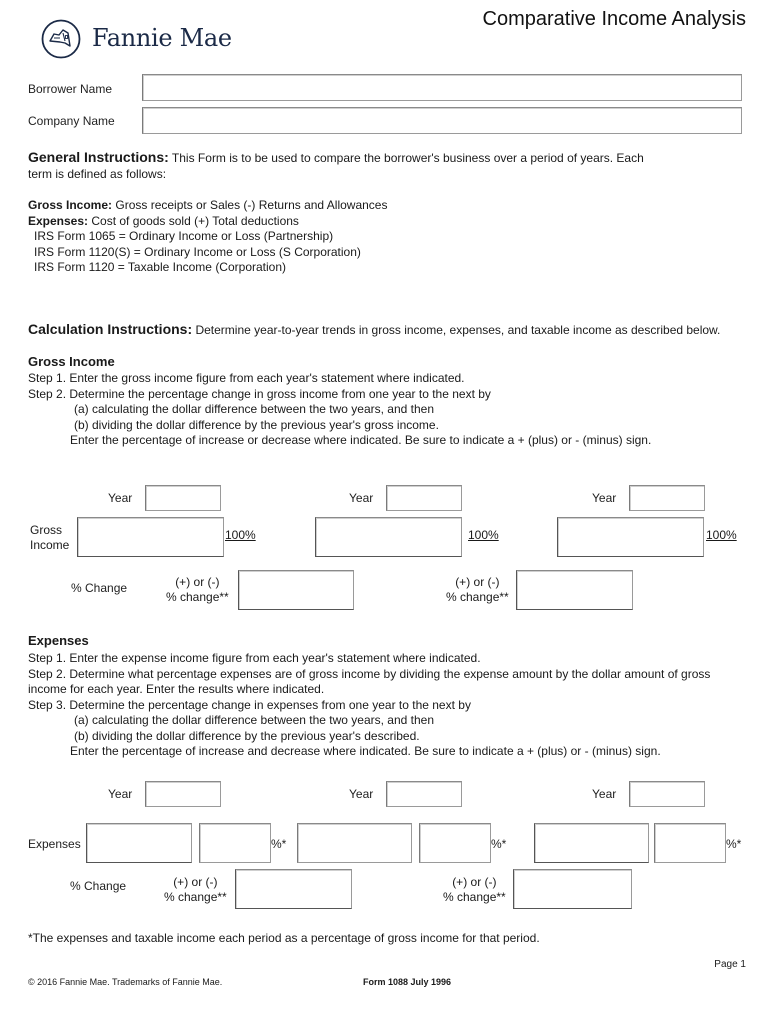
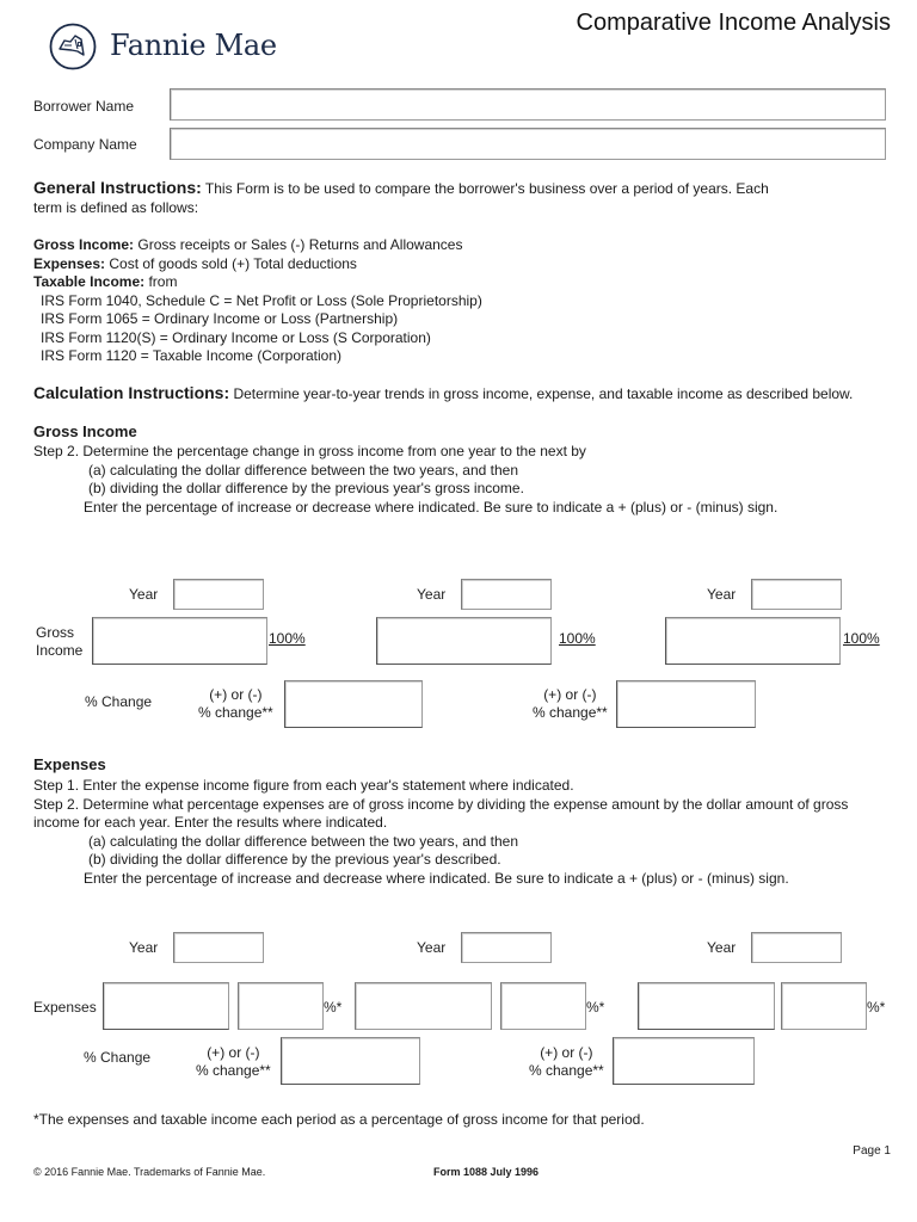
  Fannie Mae
  Comparative Income Analysis
  Borrower Name
  Company Name
  General Instructions: This Form is to be used to compare the borrower's business over a period of years. Each
  term is defined as follows:
  Gross Income: Gross receipts or Sales (-) Returns and Allowances
  Expenses: Cost of goods sold (+) Total deductions
+ Taxable Income: from
+ IRS Form 1040, Schedule C = Net Profit or Loss (Sole Proprietorship)
  IRS Form 1065 = Ordinary Income or Loss (Partnership)
  IRS Form 1120(S) = Ordinary Income or Loss (S Corporation)
  IRS Form 1120 = Taxable Income (Corporation)
- Calculation Instructions: Determine year-to-year trends in gross income, expenses, and taxable income as described below.
+ Calculation Instructions: Determine year-to-year trends in gross income, expense, and taxable income as described below.
  Gross Income
- Step 1. Enter the gross income figure from each year's statement where indicated.
  Step 2. Determine the percentage change in gross income from one year to the next by
  (a) calculating the dollar difference between the two years, and then
  (b) dividing the dollar difference by the previous year's gross income.
  Enter the percentage of increase or decrease where indicated. Be sure to indicate a + (plus) or - (minus) sign.
  Year
  Year
  Year
  Gross
  Income
  100%
  100%
  100%
  % Change
  (+) or (-)
  % change**
  (+) or (-)
  % change**
  Expenses
  Step 1. Enter the expense income figure from each year's statement where indicated.
  Step 2. Determine what percentage expenses are of gross income by dividing the expense amount by the dollar amount of gross
  income for each year. Enter the results where indicated.
- Step 3. Determine the percentage change in expenses from one year to the next by
  (a) calculating the dollar difference between the two years, and then
  (b) dividing the dollar difference by the previous year's described.
  Enter the percentage of increase and decrease where indicated. Be sure to indicate a + (plus) or - (minus) sign.
  Year
  Year
  Year
  Expenses
  %*
  %*
  %*
  % Change
  (+) or (-)
  % change**
  (+) or (-)
  % change**
  *The expenses and taxable income each period as a percentage of gross income for that period.
  Page 1
  © 2016 Fannie Mae. Trademarks of Fannie Mae.
  Form 1088 July 1996
